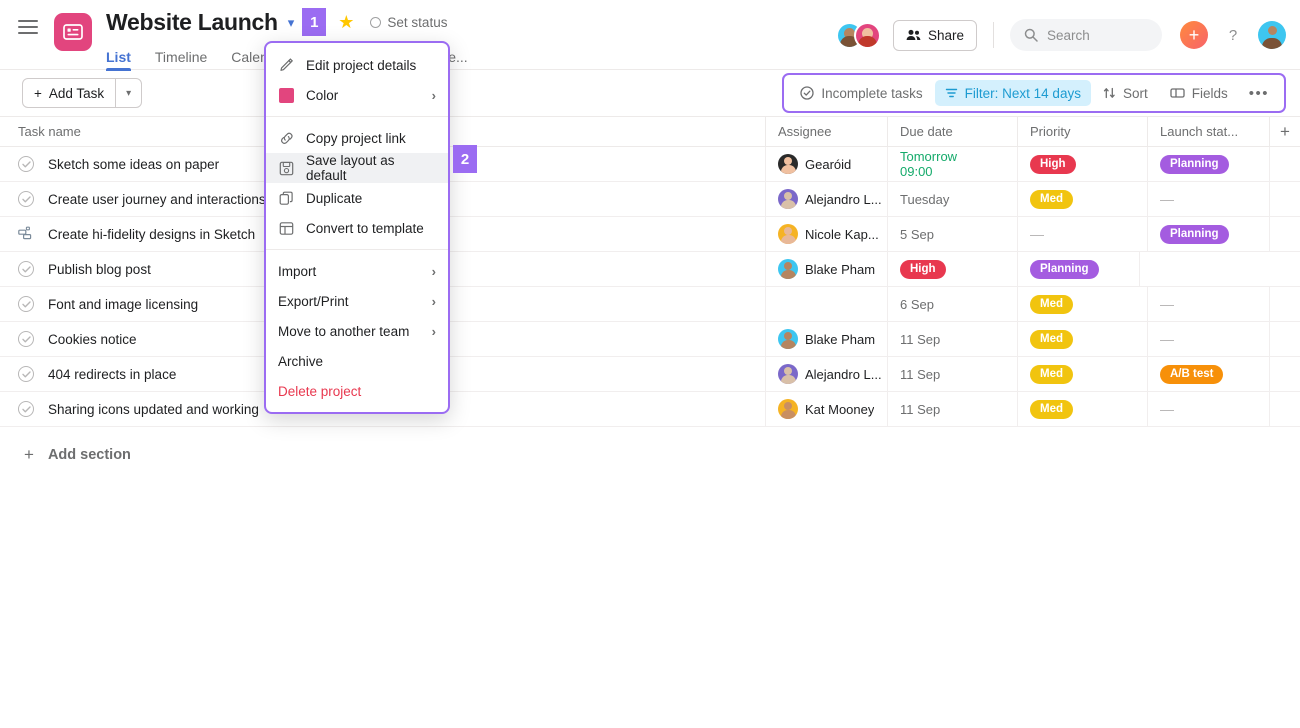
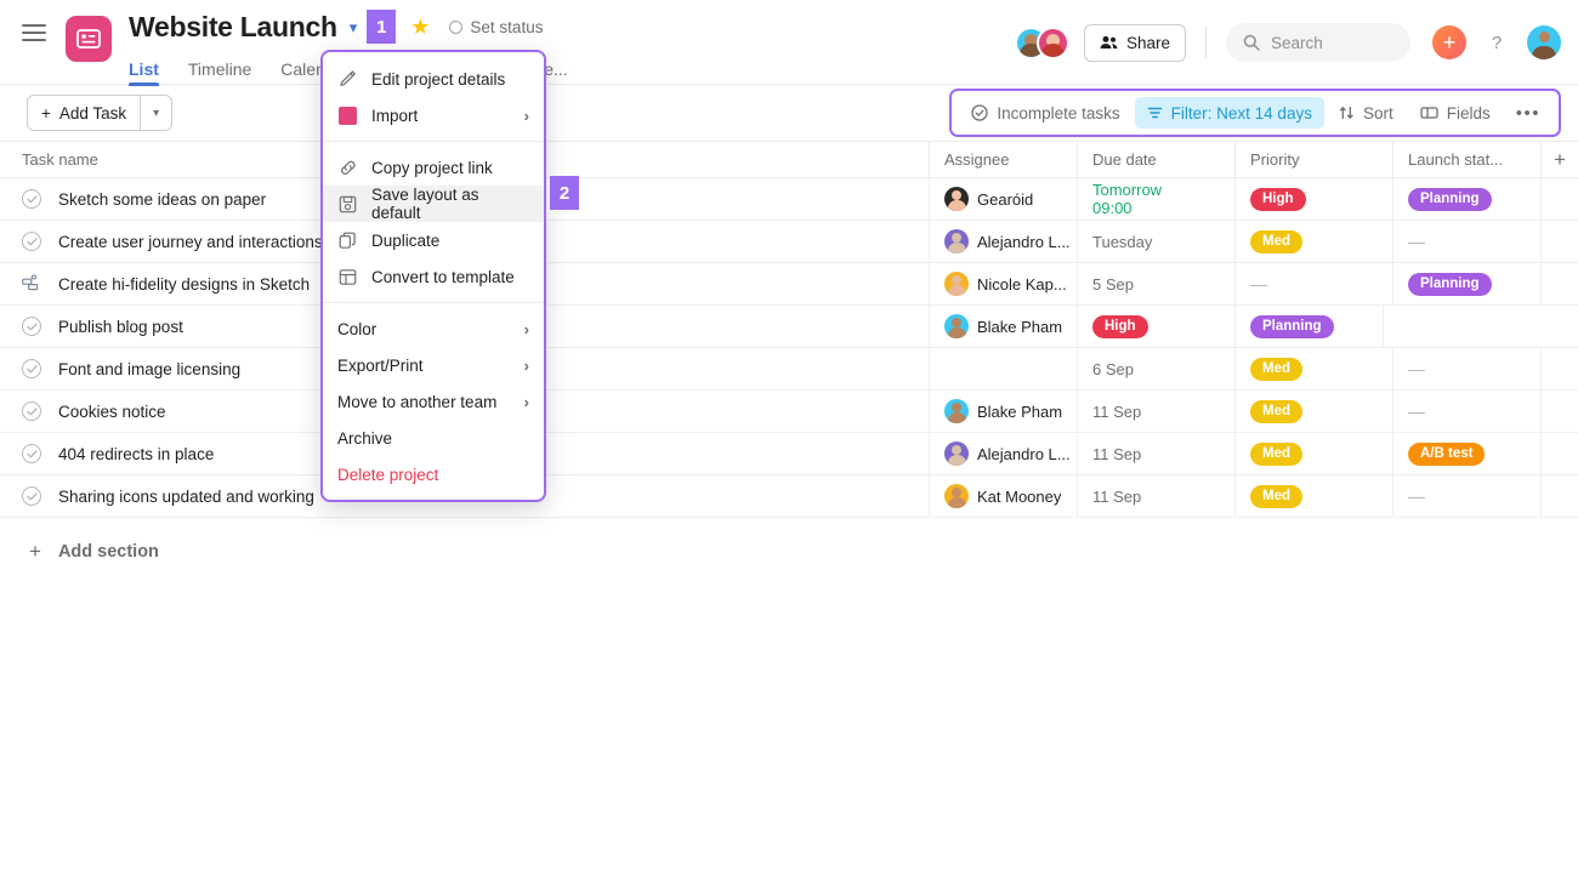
  Website Launch
  ▾
  1
  ★
  Set status
  List
  Timeline
  Share
  Search
  +
  ?
  +
  Add Task
  ▾
  Incomplete tasks
  Filter: Next 14 days
  Sort
  Fields
  •••
  Task name
  Assignee
  Due date
  Priority
  Launch stat...
  +
  Sketch some ideas on paper
  Gearóid
  Tomorrow
  09:00
  High
  Planning
  Create user journey and interactions
  Alejandro L...
  Tuesday
  Med
  —
  Create hi-fidelity designs in Sketch
  Nicole Kap...
  5 Sep
  —
  Planning
  Publish blog post
  Blake Pham
  High
  Planning
  Font and image licensing
  6 Sep
  Med
  —
  Cookies notice
  Blake Pham
  11 Sep
  Med
  —
  404 redirects in place
  Alejandro L...
  11 Sep
  Med
  A/B test
  Sharing icons updated and working
  Kat Mooney
  11 Sep
  Med
  —
  +
  Add section
  Edit project details
- Color
+ Import
  ›
  Copy project link
  Save layout as default
  Duplicate
  Convert to template
- Import
+ Color
  ›
  Export/Print
  ›
  Move to another team
  ›
  Archive
  Delete project
  2
